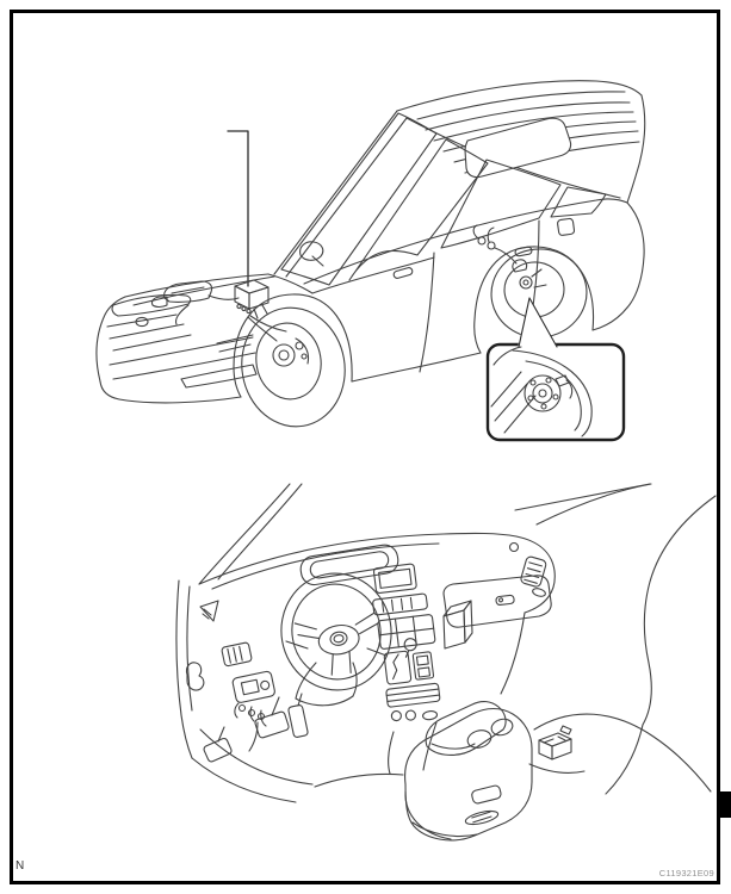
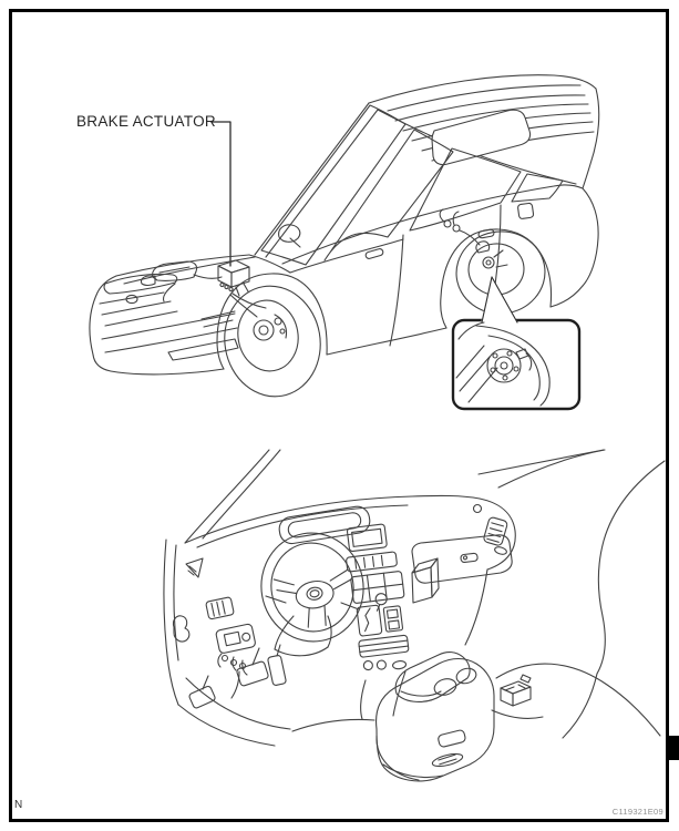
+ BRAKE ACTUATOR
  N
  C119321E09
